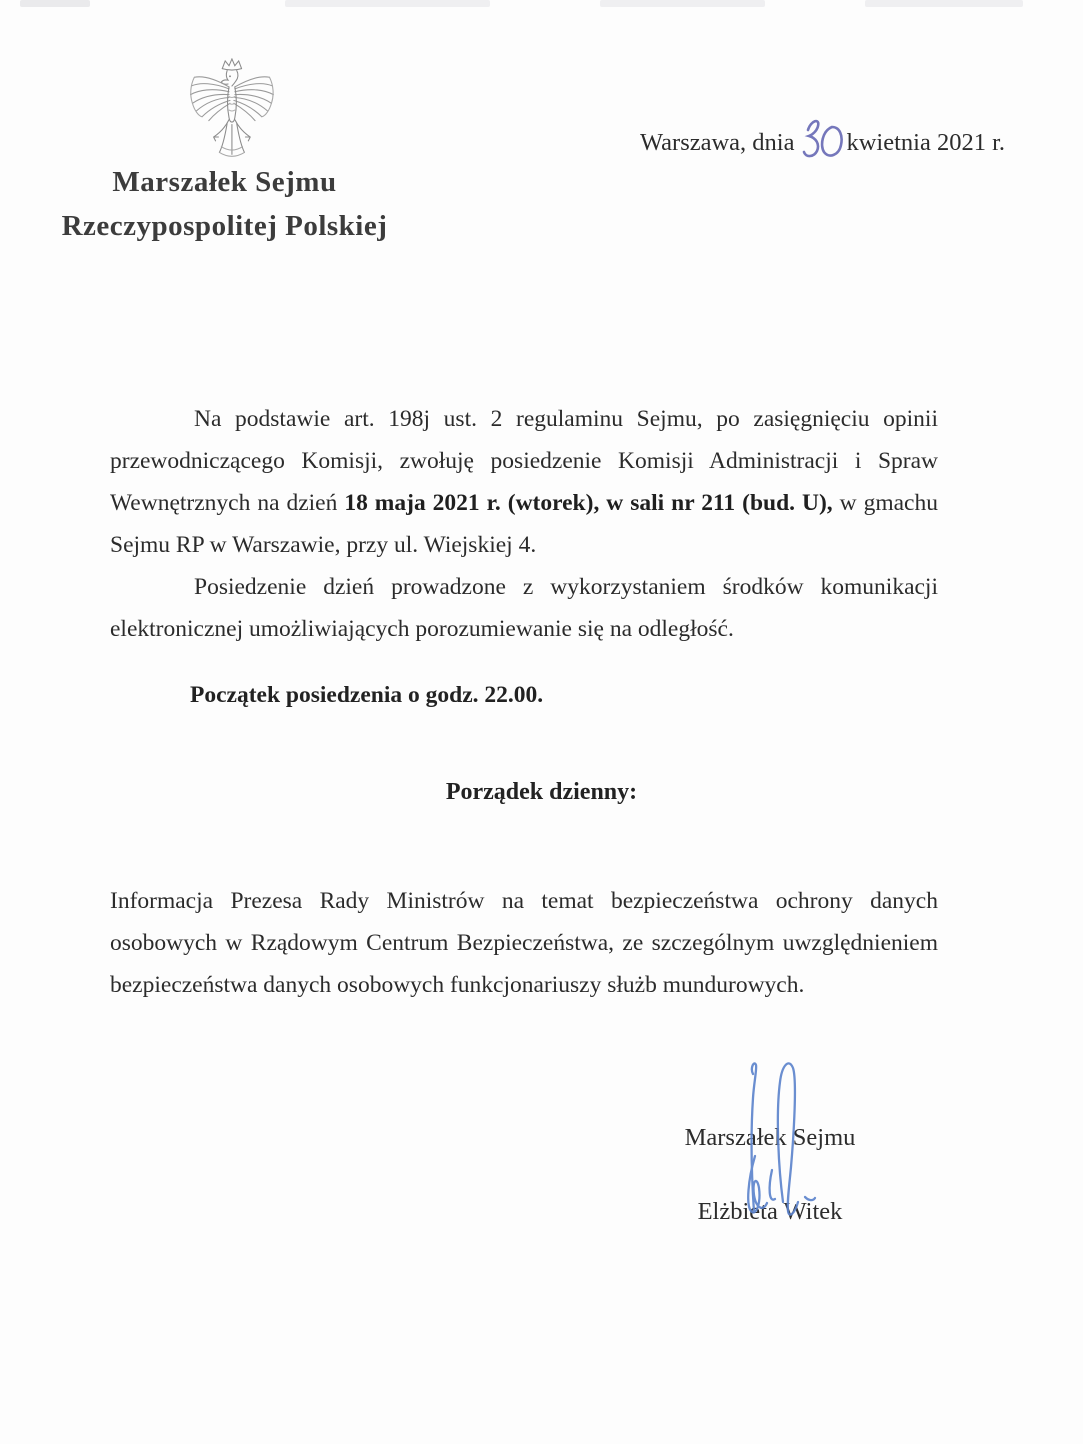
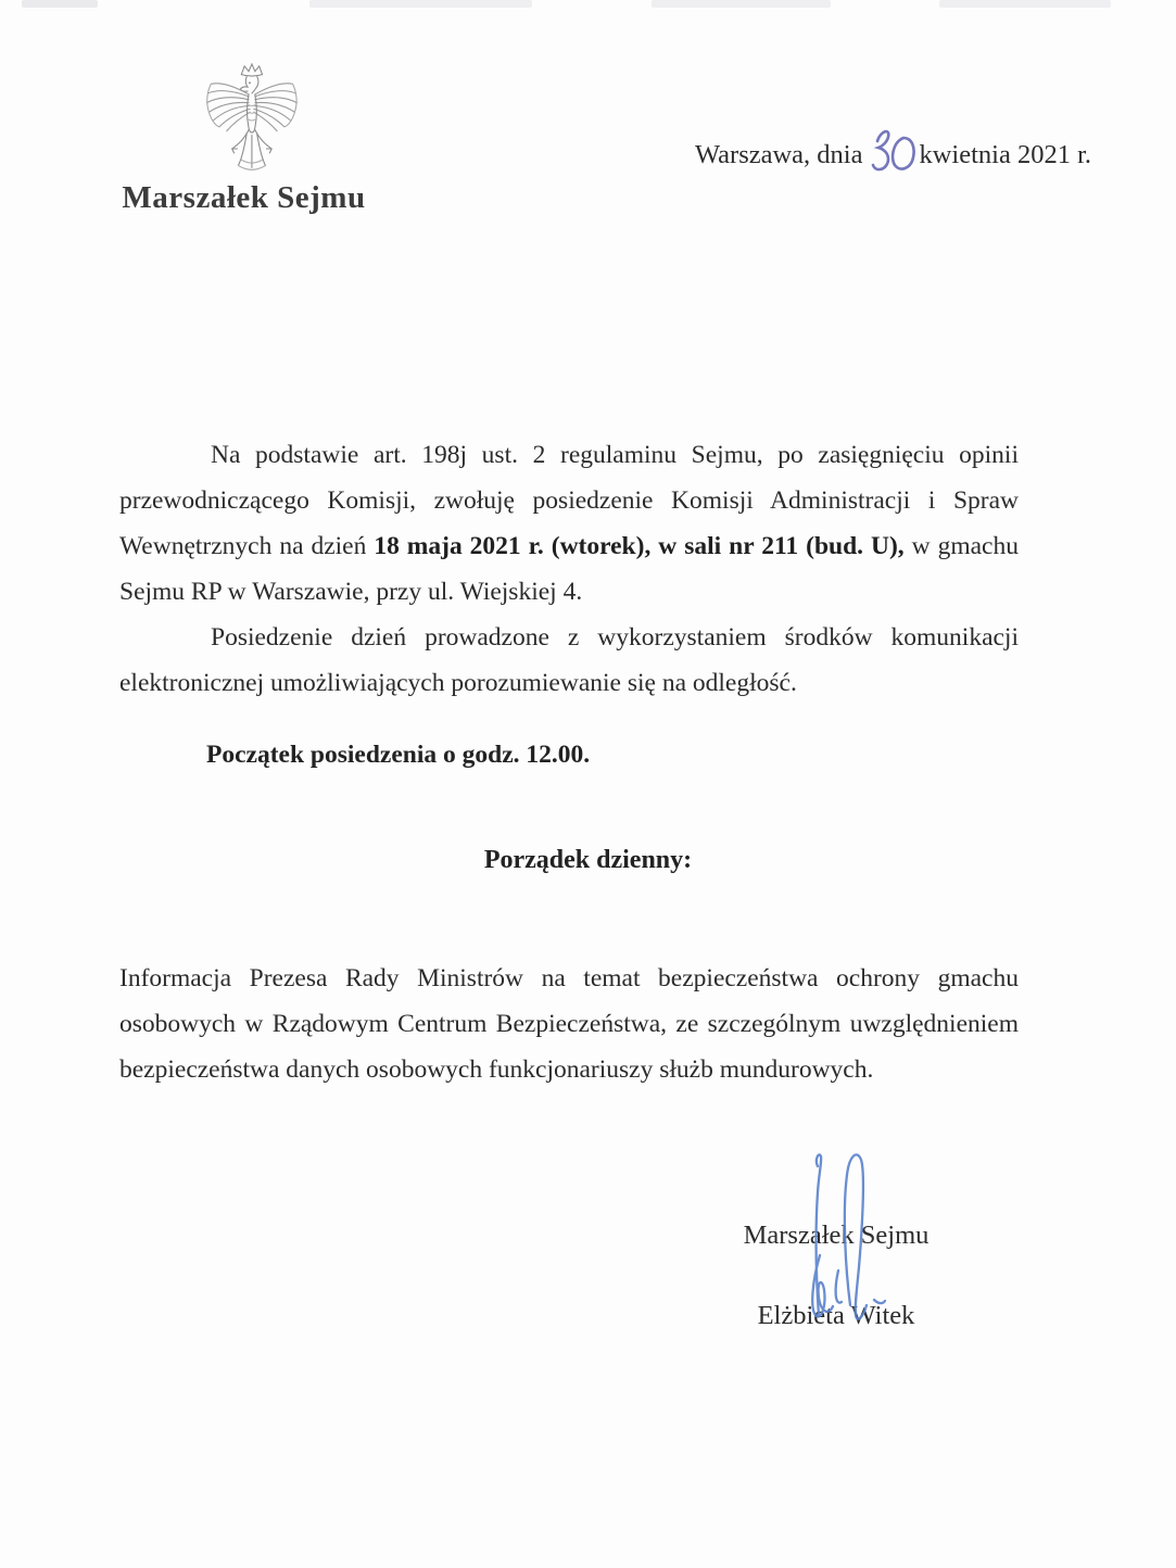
  Marszałek Sejmu
- Rzeczypospolitej Polskiej
  Warszawa, dnia
  kwietnia 2021 r.
  Na podstawie art. 198j ust. 2 regulaminu Sejmu, po zasięgnięciu opinii przewodniczącego Komisji, zwołuję posiedzenie Komisji Administracji i Spraw Wewnętrznych na dzień 18 maja 2021 r. (wtorek), w sali nr 211 (bud. U), w gmachu Sejmu RP w Warszawie, przy ul. Wiejskiej 4.
  Posiedzenie dzień prowadzone z wykorzystaniem środków komunikacji elektronicznej umożliwiających porozumiewanie się na odległość.
- Początek posiedzenia o godz. 22.00.
+ Początek posiedzenia o godz. 12.00.
  Porządek dzienny:
- Informacja Prezesa Rady Ministrów na temat bezpieczeństwa ochrony danych osobowych w Rządowym Centrum Bezpieczeństwa, ze szczególnym uwzględnieniem bezpieczeństwa danych osobowych funkcjonariuszy służb mundurowych.
+ Informacja Prezesa Rady Ministrów na temat bezpieczeństwa ochrony gmachu osobowych w Rządowym Centrum Bezpieczeństwa, ze szczególnym uwzględnieniem bezpieczeństwa danych osobowych funkcjonariuszy służb mundurowych.
  Marszłek Sejmu
  Elżbitaitek
